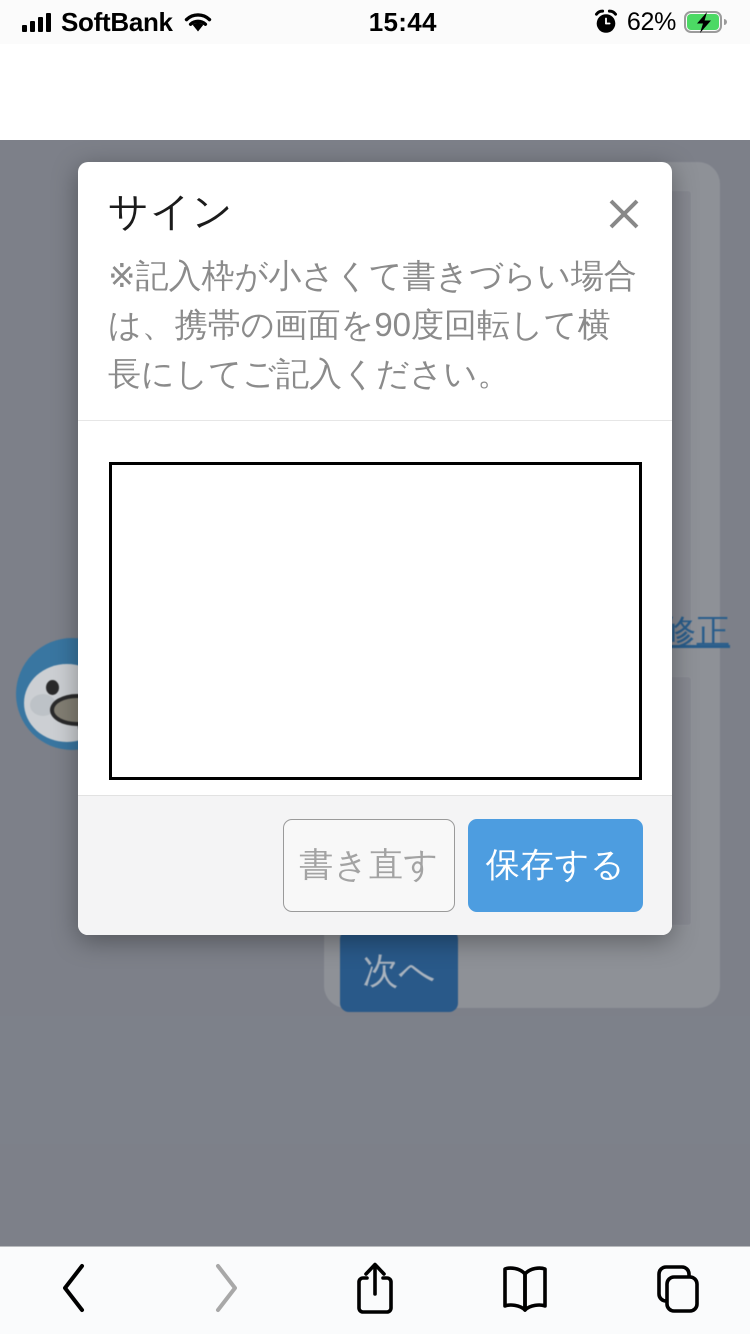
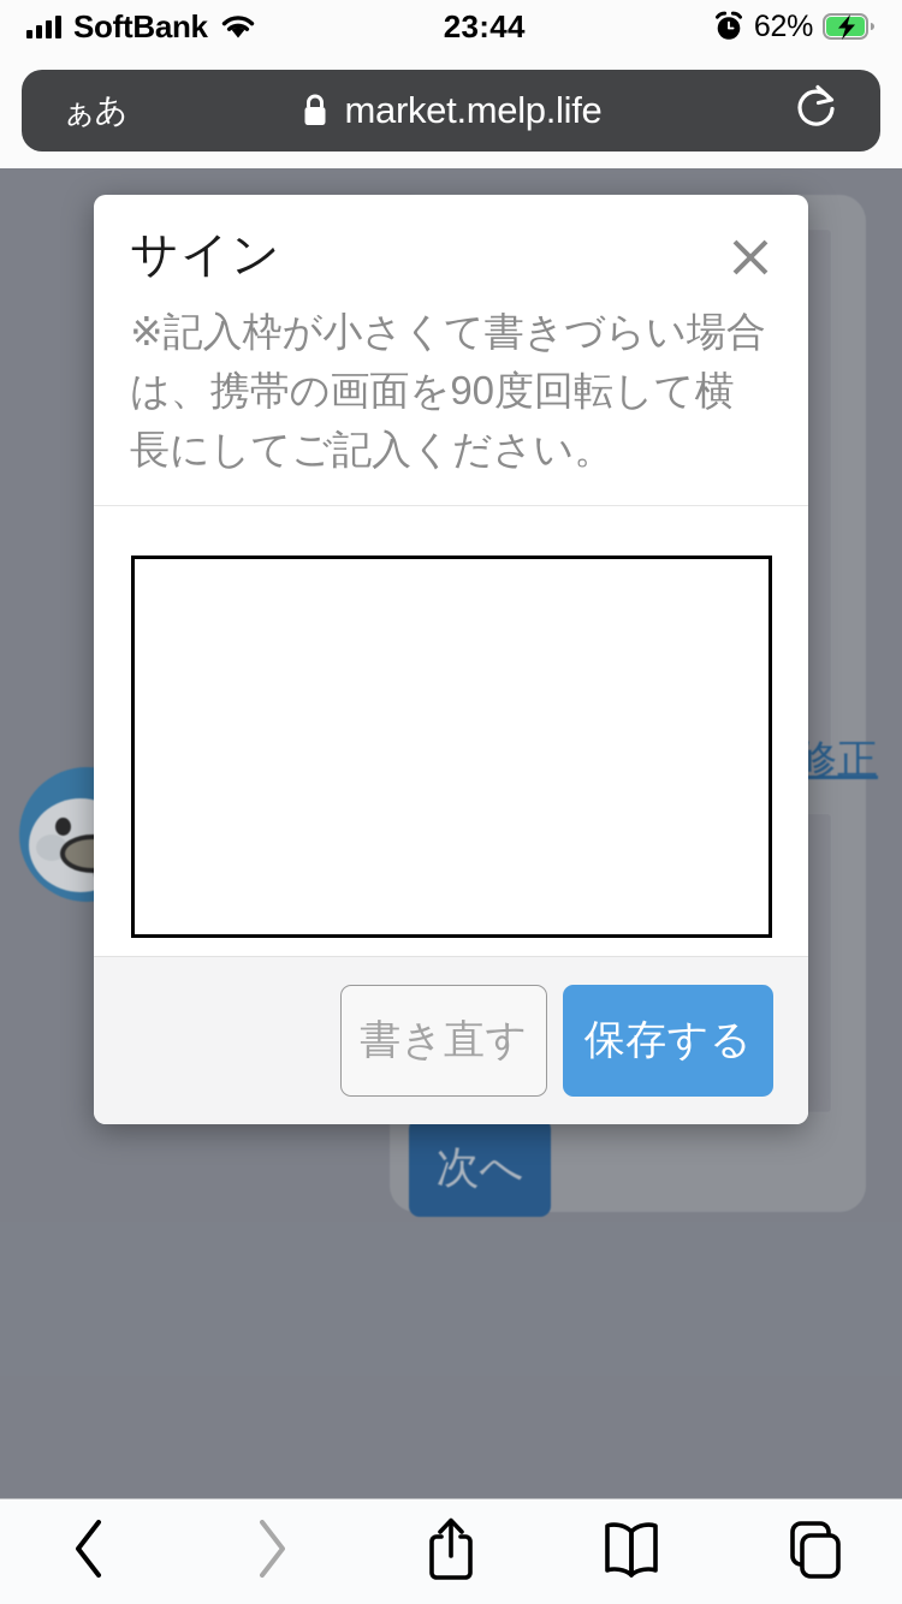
  修正
  次へ
  サイン
  ※記入枠が小さくて書きづらい場合は、携帯の画面を90度回転して横長にしてご記入ください。
  書き直す
  保存する
  SoftBank
- 15:44
+ 23:44
  62%
+ ぁあ
+ market.melp.life
